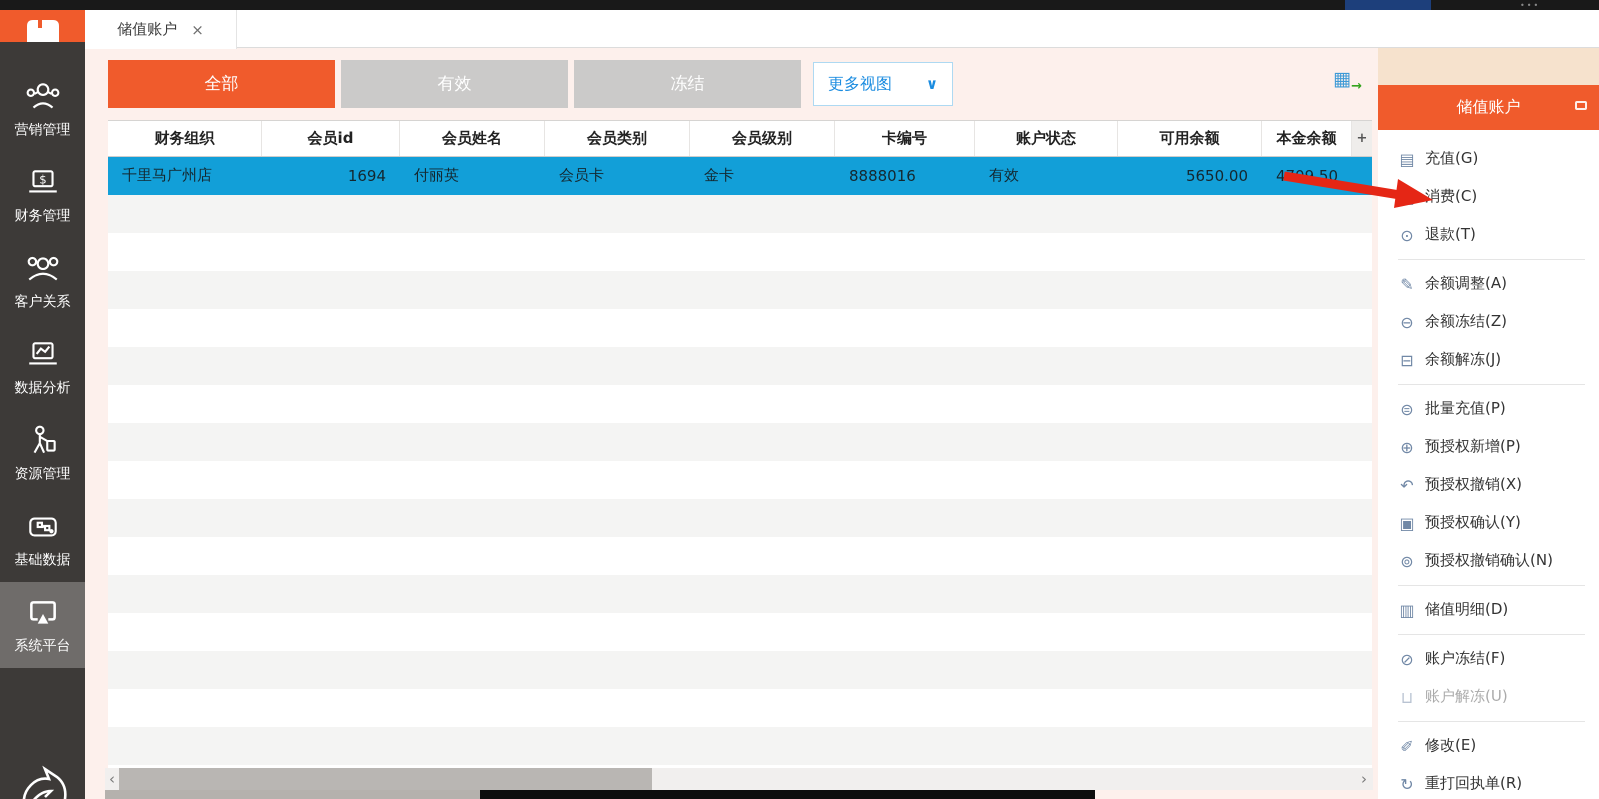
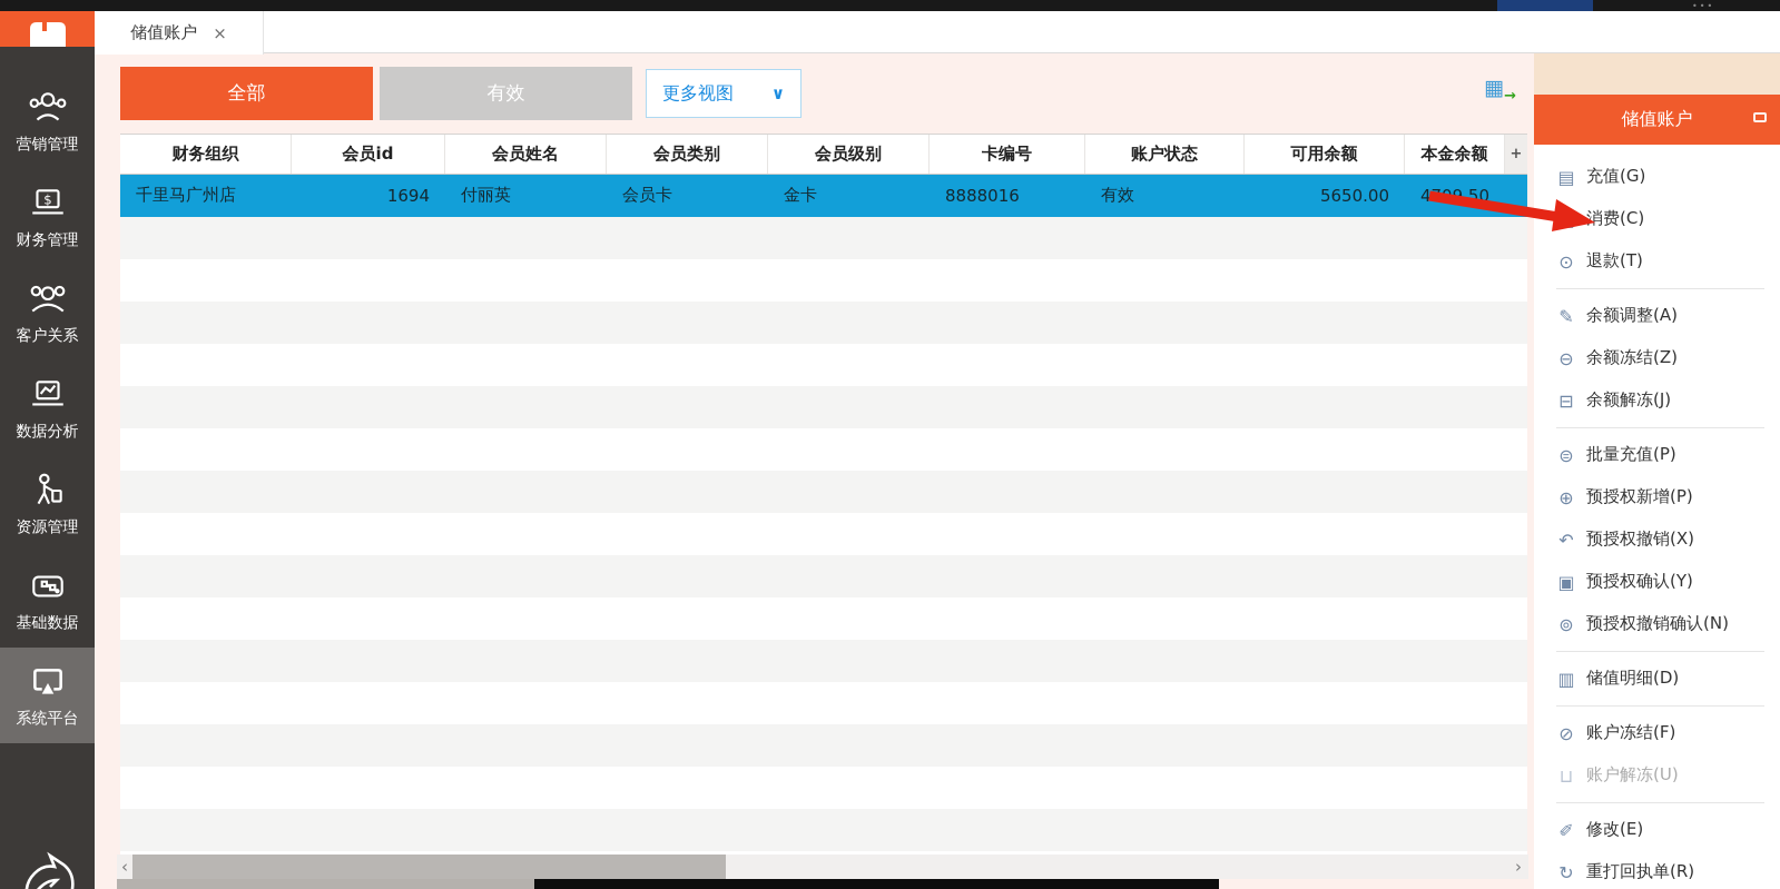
  •••
  营销管理
  $
  财务管理
  客户关系
  数据分析
  资源管理
  基础数据
  系统平台
  储值账户
  ×
  全部
  有效
- 冻结
  更多视图
  ∨
  ▦
  →
  财务组织
  会员id
  会员姓名
  会员类别
  会员级别
  卡编号
  账户状态
  可用余额
  本金余额
  +
  千里马广州店
  1694
  付丽英
  会员卡
  金卡
  8888016
  有效
  5650.00
  ‹
  ›
  储值账户
  ▤
  充值(G)
  消费(C)
  ⊙
  退款(T)
  ✎
  余额调整(A)
  ⊖
  余额冻结(Z)
  ⊟
  余额解冻(J)
  ⊜
  批量充值(P)
  ⊕
  预授权新增(P)
  ↶
  预授权撤销(X)
  ▣
  预授权确认(Y)
  ⊚
  预授权撤销确认(N)
  ▥
  储值明细(D)
  ⊘
  账户冻结(F)
  ⊔
  账户解冻(U)
  ✐
  修改(E)
  ↻
  重打回执单(R)
